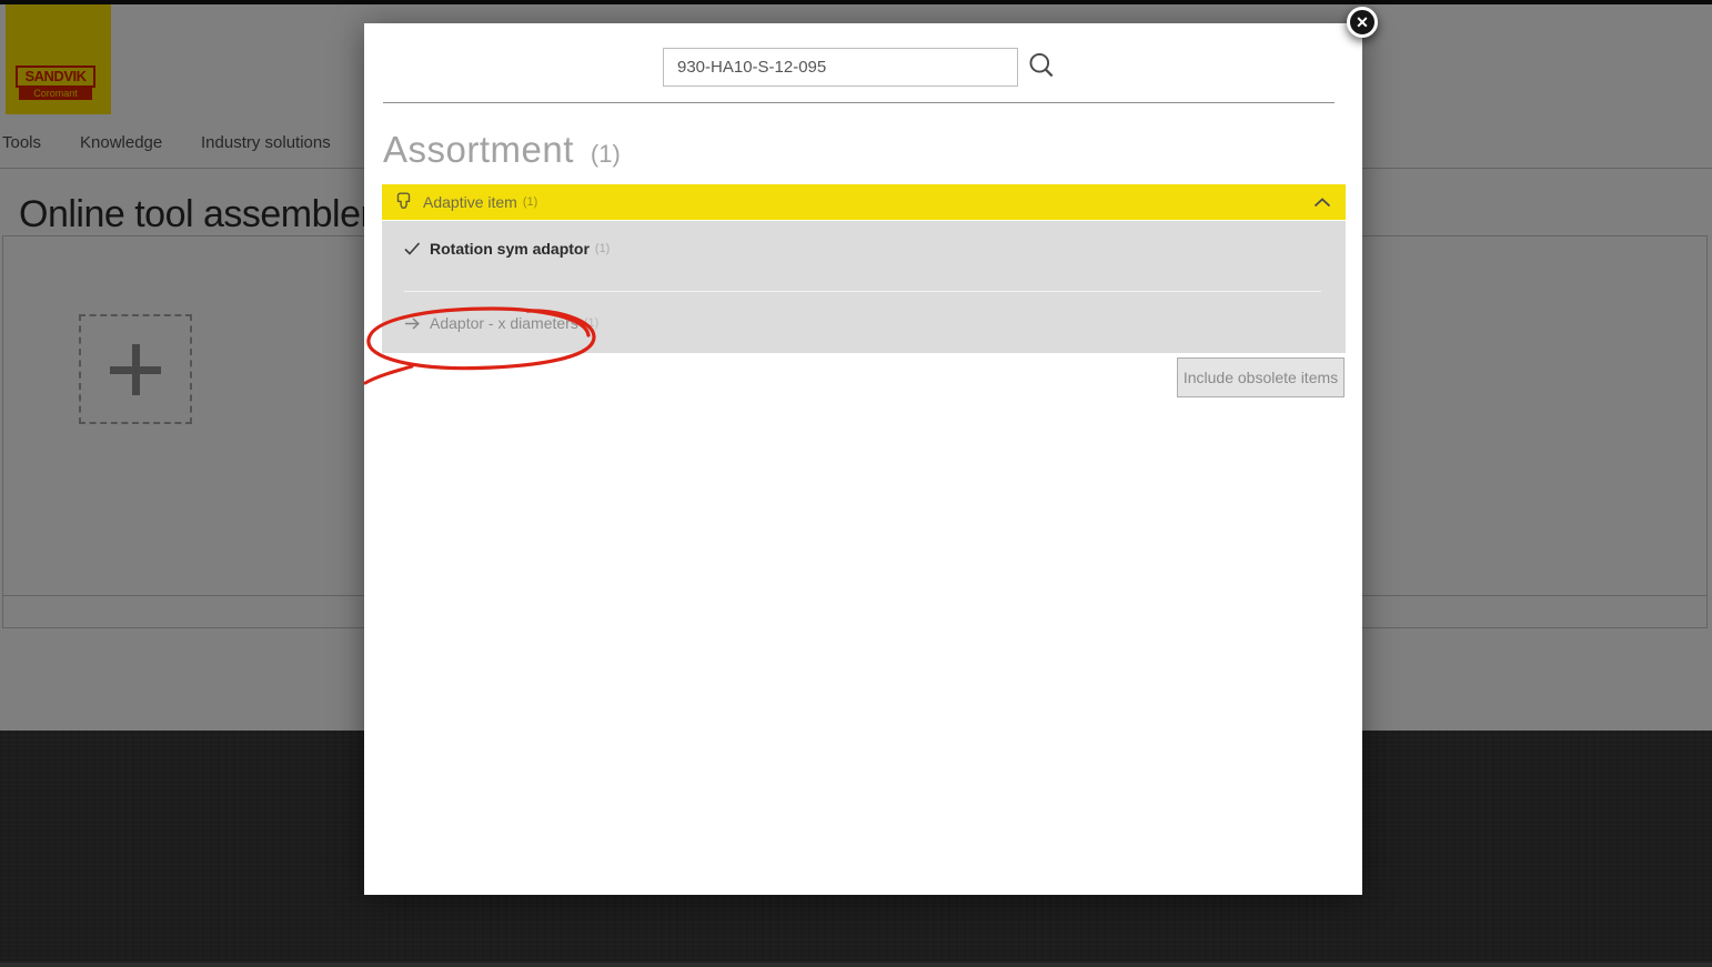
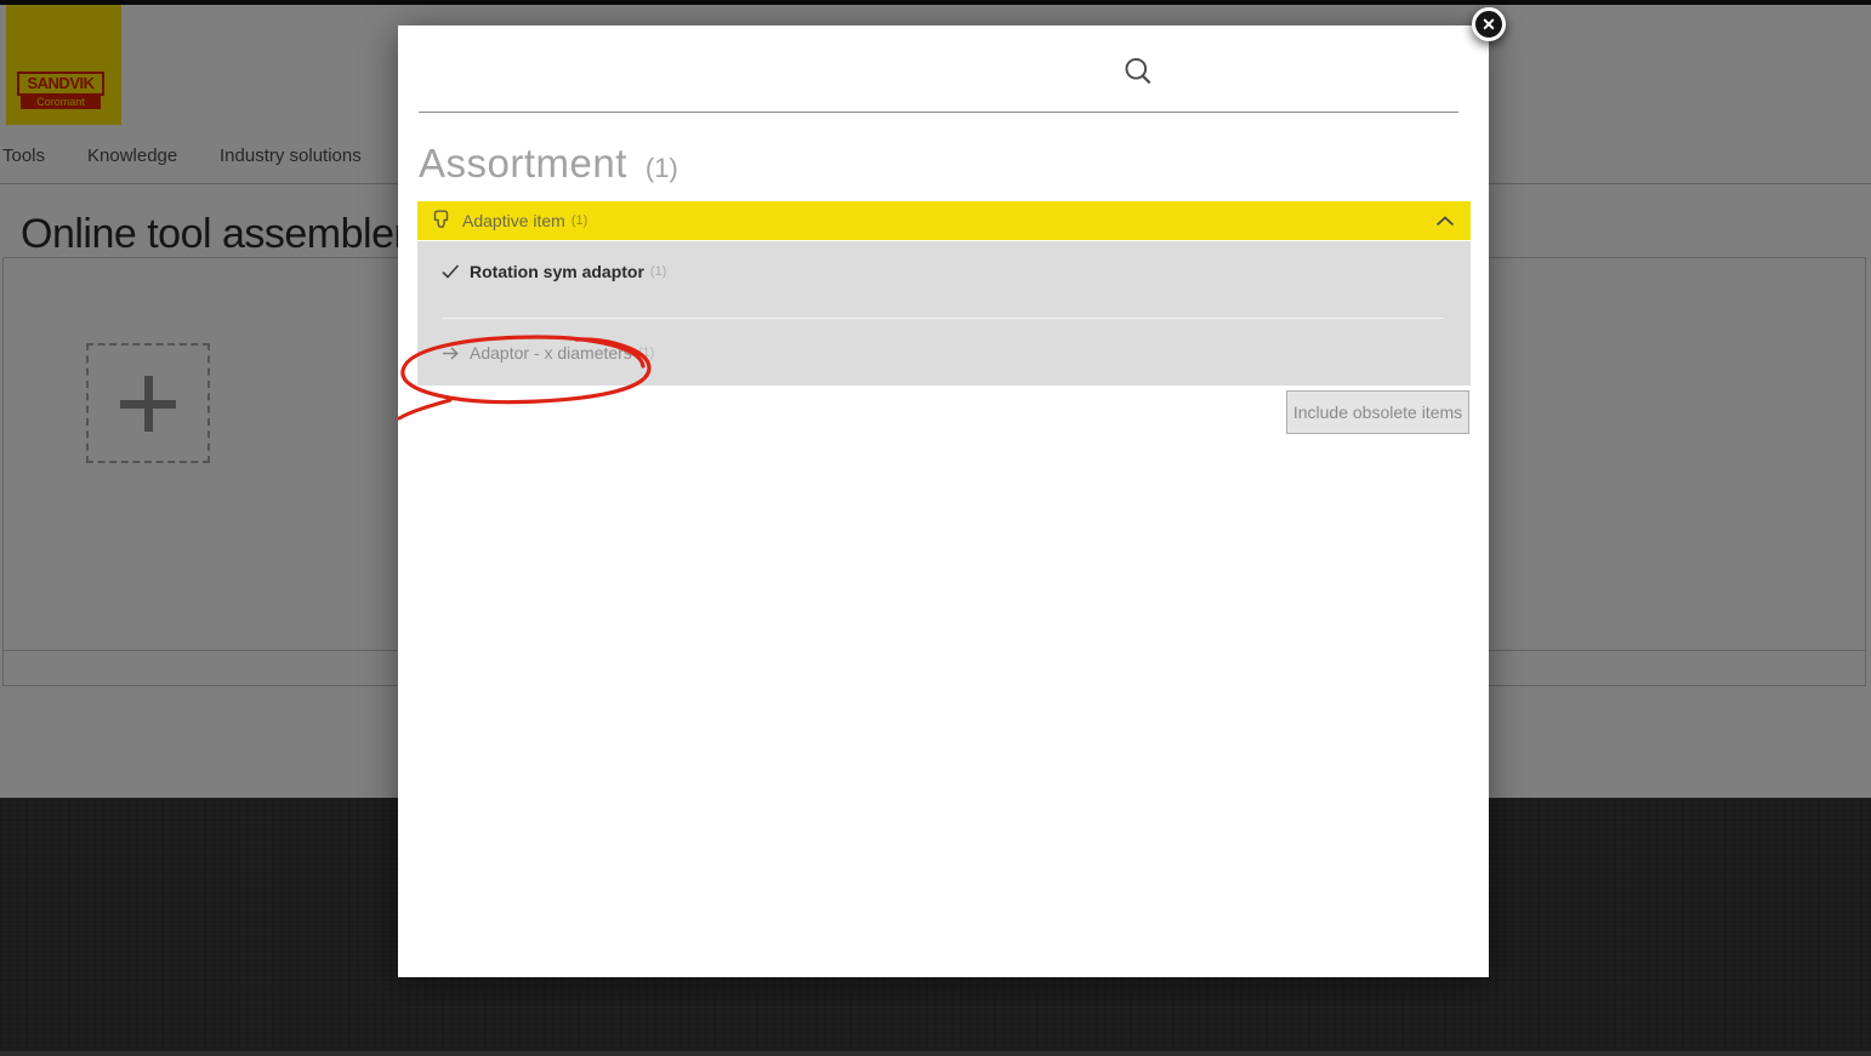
  SANDVIK
  Coromant
  Tools
  Knowledge
  Industry solutions
  Online tool assemble
- 930-HA10-S-12-095
  Assortment
  (1)
  Adaptive item
  (1)
  Rotation sym adaptor
  (1)
  Adaptor - x diameters
  Include obsolete items
  ✕
